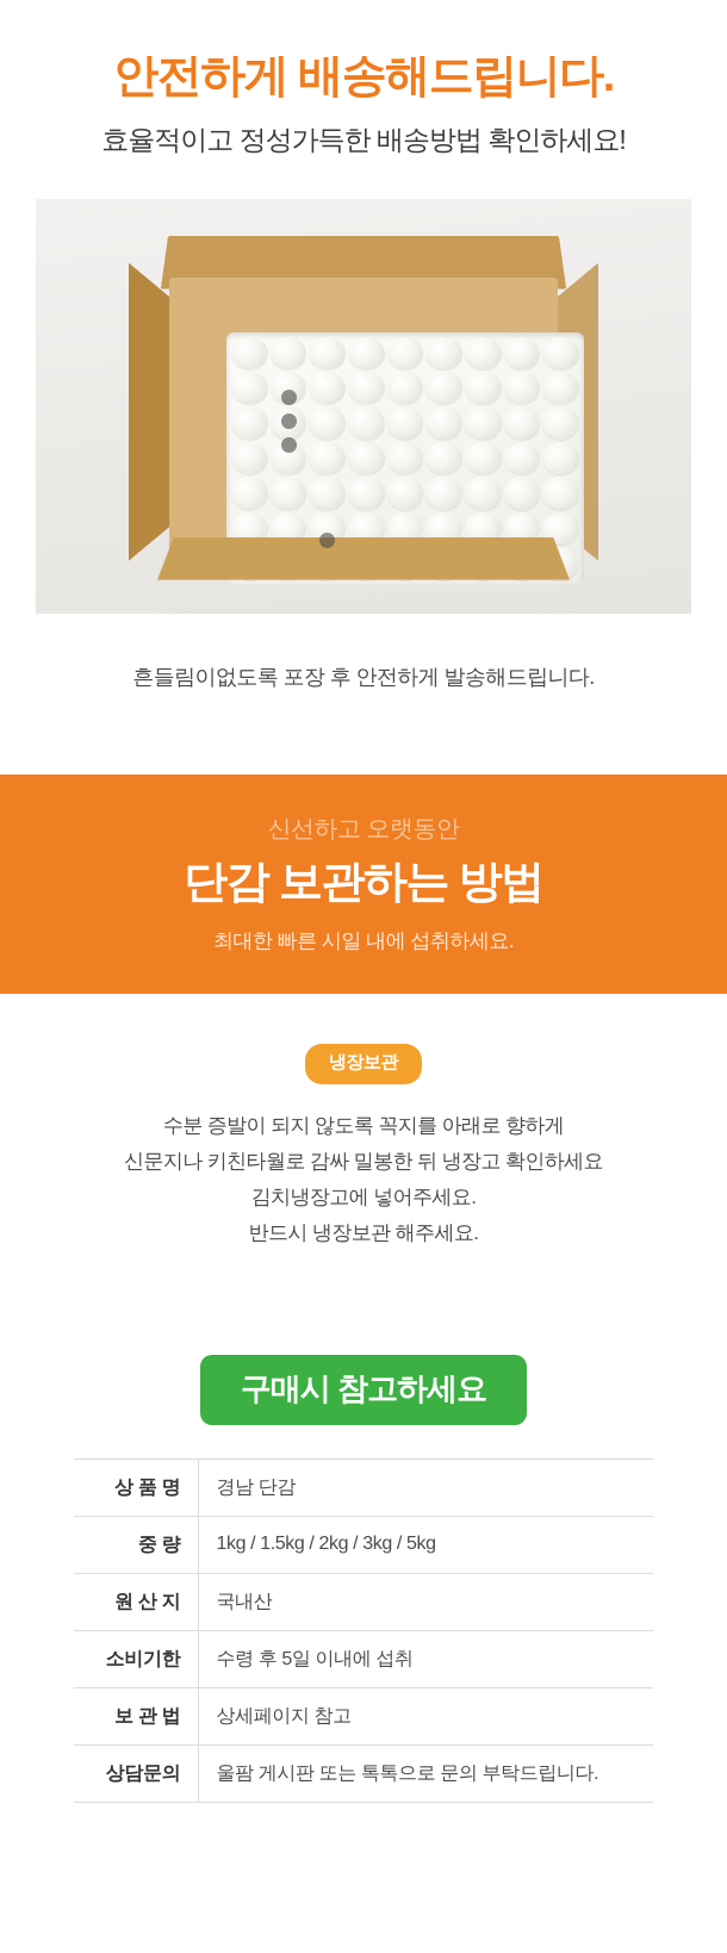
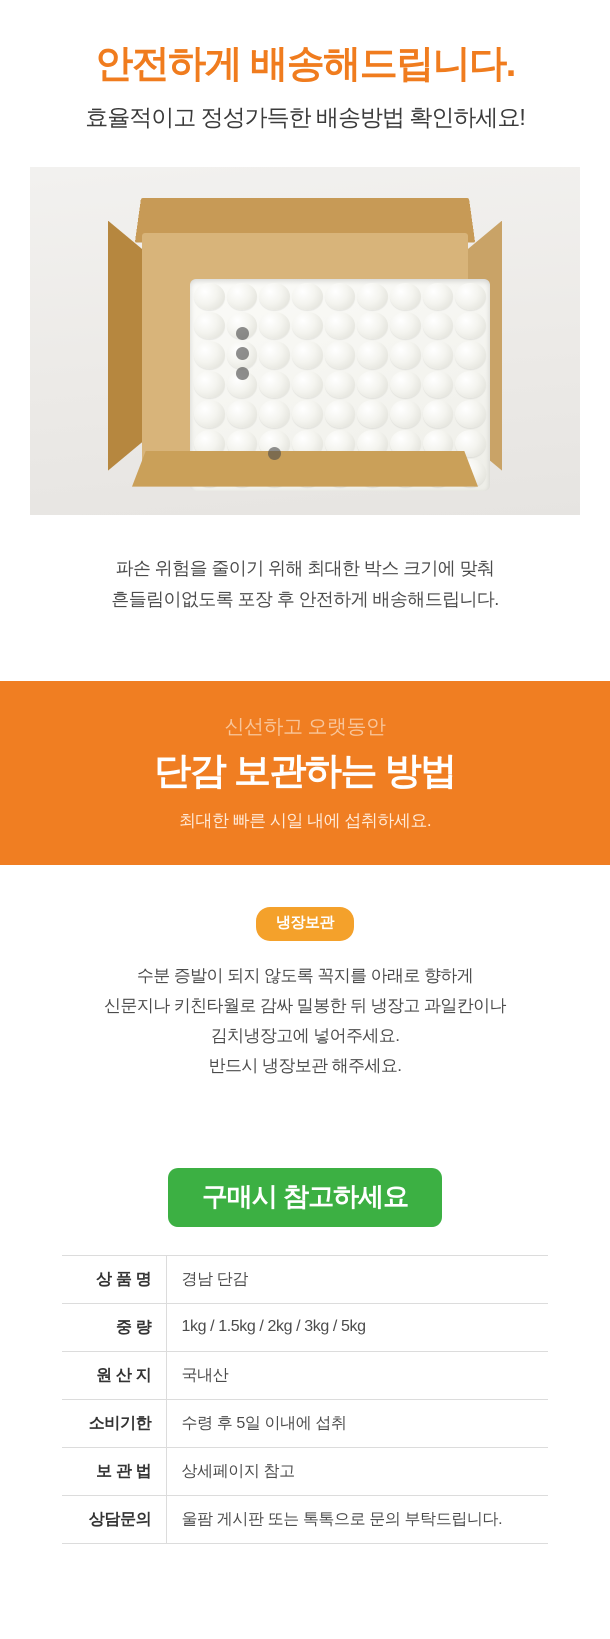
  안전하게 배송해드립니다.
  효율적이고 정성가득한 배송방법 확인하세요!
+ 파손 위험을 줄이기 위해 최대한 박스 크기에 맞춰
- 흔들림이없도록 포장 후 안전하게 발송해드립니다.
+ 흔들림이없도록 포장 후 안전하게 배송해드립니다.
  신선하고 오랫동안
  단감 보관하는 방법
  최대한 빠른 시일 내에 섭취하세요.
  냉장보관
  수분 증발이 되지 않도록 꼭지를 아래로 향하게
- 신문지나 키친타월로 감싸 밀봉한 뒤 냉장고 확인하세요
+ 신문지나 키친타월로 감싸 밀봉한 뒤 냉장고 과일칸이나
  김치냉장고에 넣어주세요.
  반드시 냉장보관 해주세요.
  구매시 참고하세요
  상 품 명	경남 단감
  중 량	1kg / 1.5kg / 2kg / 3kg / 5kg
  원 산 지	국내산
  소비기한	수령 후 5일 이내에 섭취
  보 관 법	상세페이지 참고
  상담문의	울팜 게시판 또는 톡톡으로 문의 부탁드립니다.
